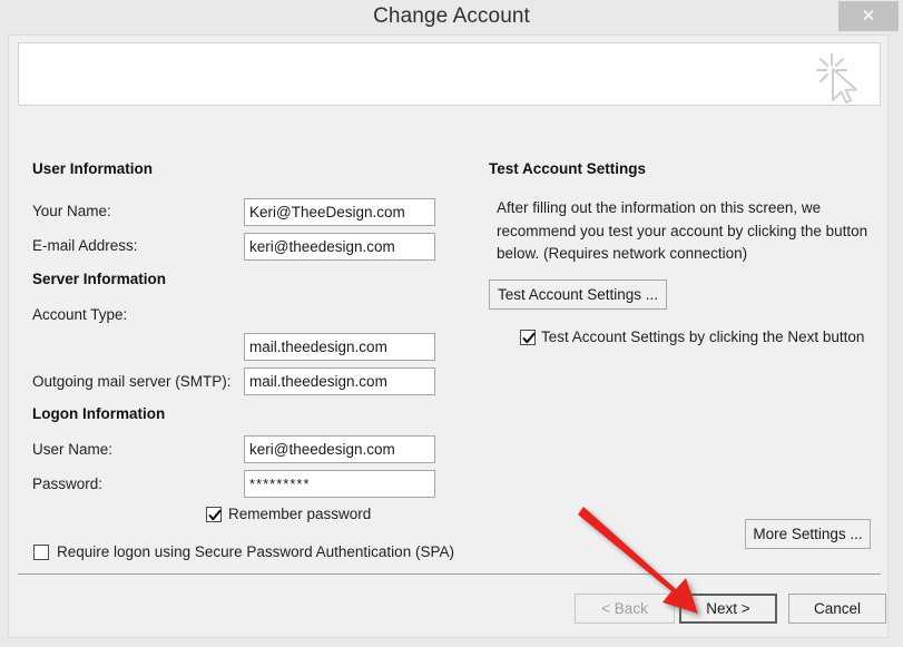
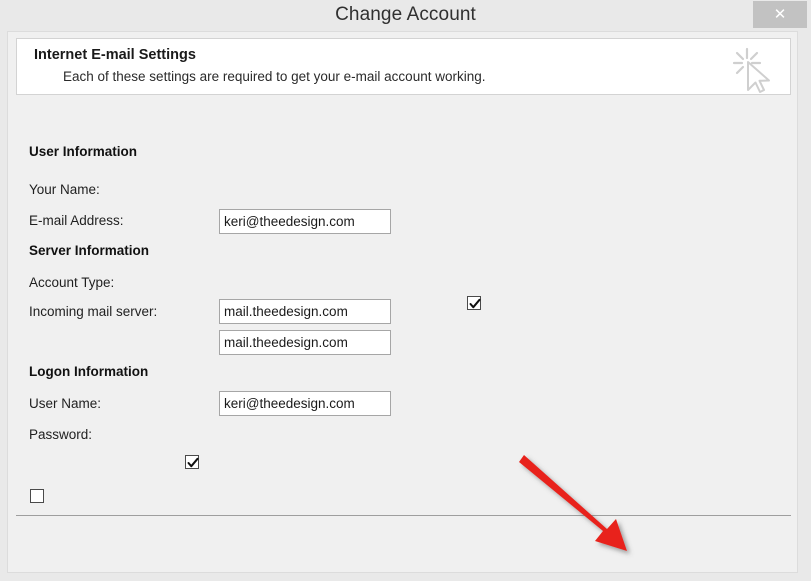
  Change Account
  ✕
+ Internet E-mail Settings
+ Each of these settings are required to get your e-mail account working.
  User Information
  Your Name:
- Keri@TheeDesign.com
  E-mail Address:
  keri@theedesign.com
  Server Information
  Account Type:
+ Incoming mail server:
  mail.theedesign.com
- Outgoing mail server (SMTP):
  mail.theedesign.com
  Logon Information
  User Name:
  keri@theedesign.com
  Password:
- *********
- Remember password
- Require logon using Secure Password Authentication (SPA)
- Test Account Settings
- After filling out the information on this screen, we recommend you test your account by clicking the button below. (Requires network connection)
- Test Account Settings ...
- Test Account Settings by clicking the Next button
- More Settings ...
- < Back
- Next >
- Cancel
